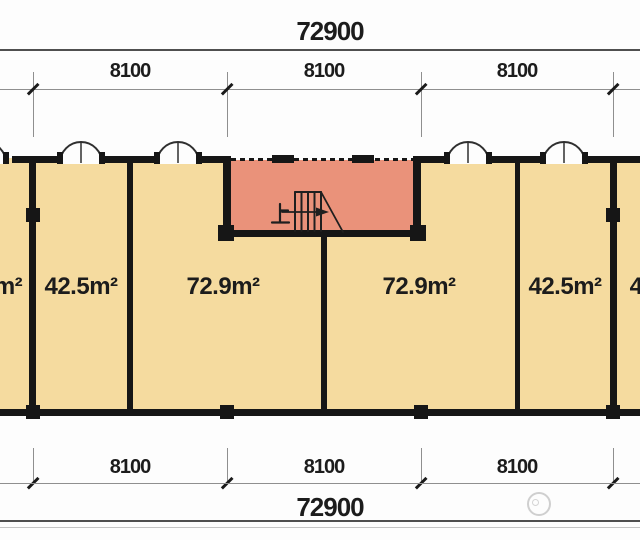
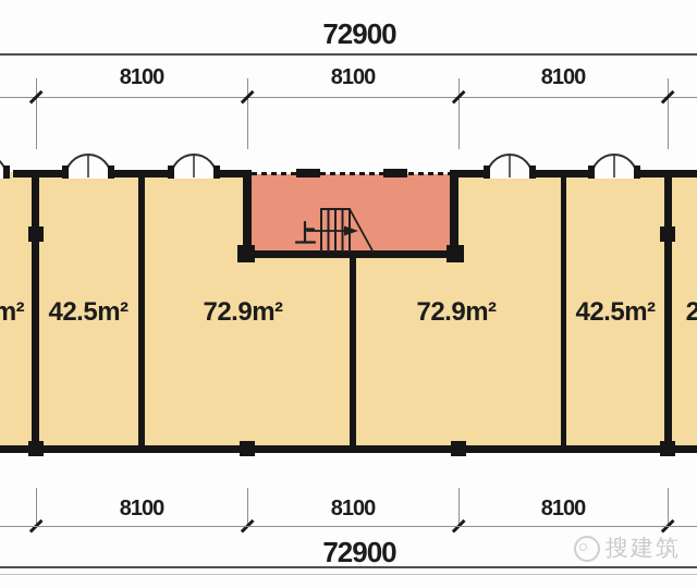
  72900
  8100
  8100
  8100
  m²
  42.5m²
  72.9m²
  72.9m²
  42.5m²
- 4
+ 2
  8100
  8100
  8100
  72900
+ 搜建筑
